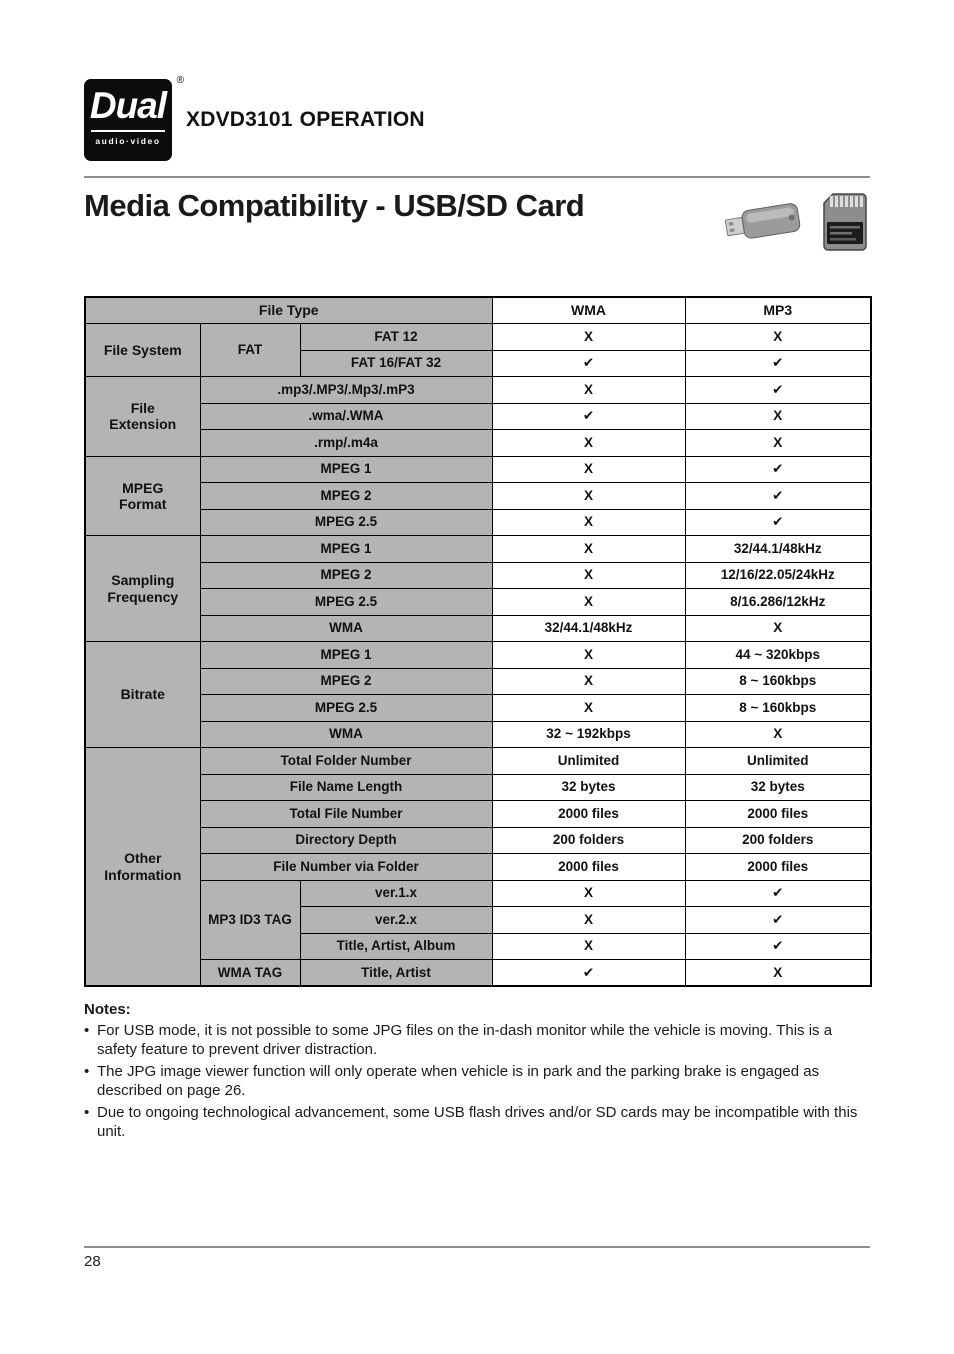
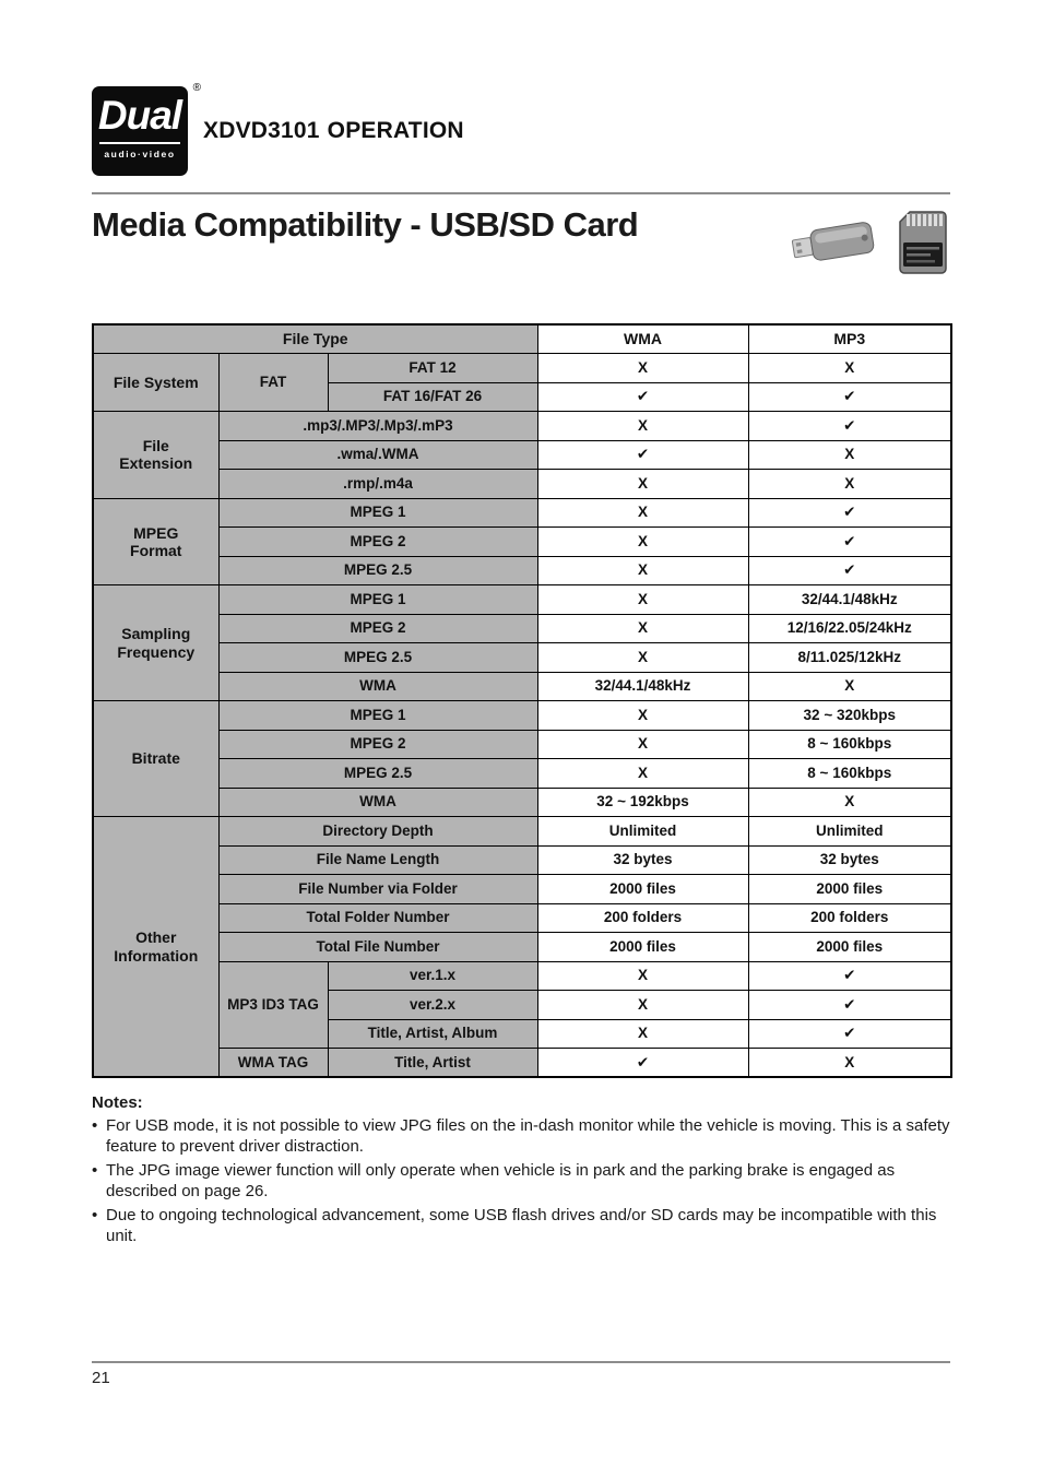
  Dual
  audio·video
  ®
  XDVD3101 OPERATION
  Media Compatibility - USB/SD Card
  File Type	WMA	MP3
  File System	FAT	FAT 12	X	X
- FAT 16/FAT 32	✔	✔
+ FAT 16/FAT 26	✔	✔
  File Extension	.mp3/.MP3/.Mp3/.mP3	X	✔
  .wma/.WMA	✔	X
  .rmp/.m4a	X	X
  MPEG Format	MPEG 1	X	✔
  MPEG 2	X	✔
  MPEG 2.5	X	✔
  Sampling Frequency	MPEG 1	X	32/44.1/48kHz
  MPEG 2	X	12/16/22.05/24kHz
- MPEG 2.5	X	8/16.286/12kHz
+ MPEG 2.5	X	8/11.025/12kHz
  WMA	32/44.1/48kHz	X
- Bitrate	MPEG 1	X	44 ~ 320kbps
+ Bitrate	MPEG 1	X	32 ~ 320kbps
  MPEG 2	X	8 ~ 160kbps
  MPEG 2.5	X	8 ~ 160kbps
  WMA	32 ~ 192kbps	X
- Other Information	Total Folder Number	Unlimited	Unlimited
+ Other Information	Directory Depth	Unlimited	Unlimited
  File Name Length	32 bytes	32 bytes
- Total File Number	2000 files	2000 files
+ File Number via Folder	2000 files	2000 files
- Directory Depth	200 folders	200 folders
+ Total Folder Number	200 folders	200 folders
- File Number via Folder	2000 files	2000 files
+ Total File Number	2000 files	2000 files
  MP3 ID3 TAG	ver.1.x	X	✔
  ver.2.x	X	✔
  Title, Artist, Album	X	✔
  WMA TAG	Title, Artist	✔	X
  Notes:
- For USB mode, it is not possible to some JPG files on the in-dash monitor while the vehicle is moving. This is a safety feature to prevent driver distraction.
+ For USB mode, it is not possible to view JPG files on the in-dash monitor while the vehicle is moving. This is a safety feature to prevent driver distraction.
  The JPG image viewer function will only operate when vehicle is in park and the parking brake is engaged as described on page 26.
  Due to ongoing technological advancement, some USB flash drives and/or SD cards may be incompatible with this unit.
- 28
+ 21
